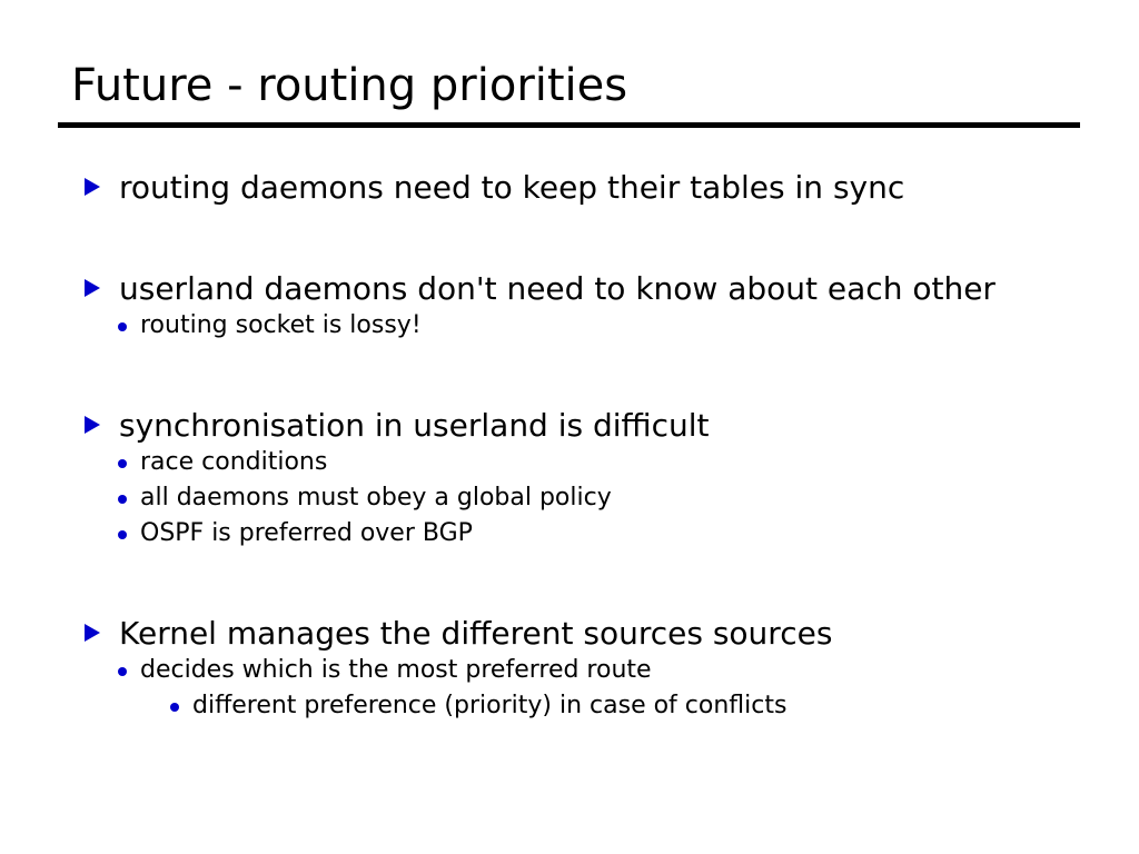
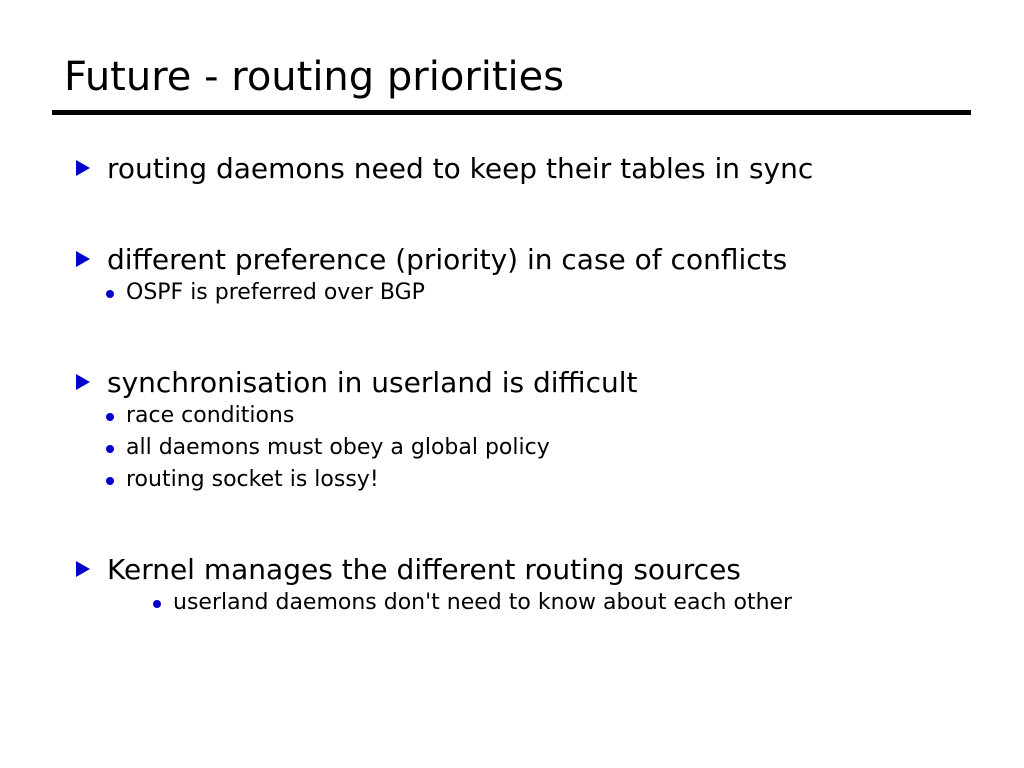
  Future - routing priorities
  routing daemons need to keep their tables in sync
- userland daemons don't need to know about each other
+ different preference (priority) in case of conflicts
- routing socket is lossy!
+ OSPF is preferred over BGP
  synchronisation in userland is difficult
  race conditions
  all daemons must obey a global policy
- OSPF is preferred over BGP
+ routing socket is lossy!
- Kernel manages the different sources sources
+ Kernel manages the different routing sources
- decides which is the most preferred route
- different preference (priority) in case of conflicts
+ userland daemons don't need to know about each other
